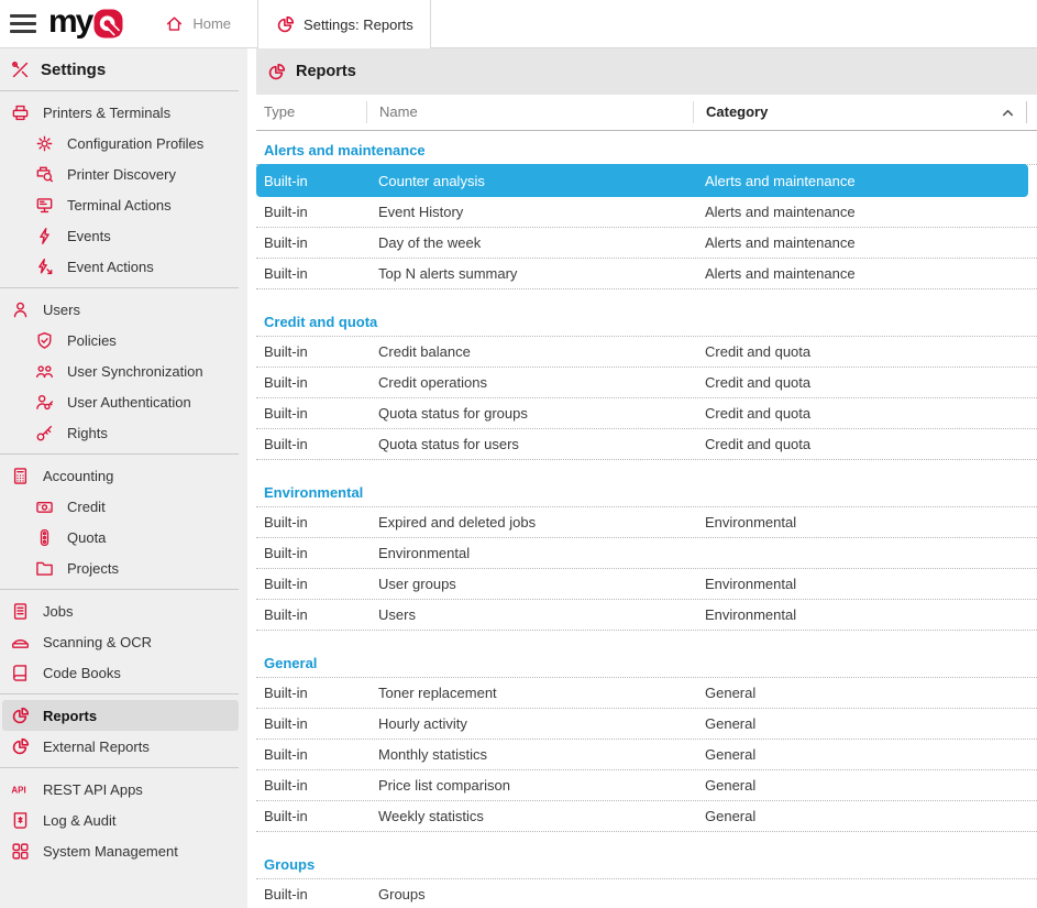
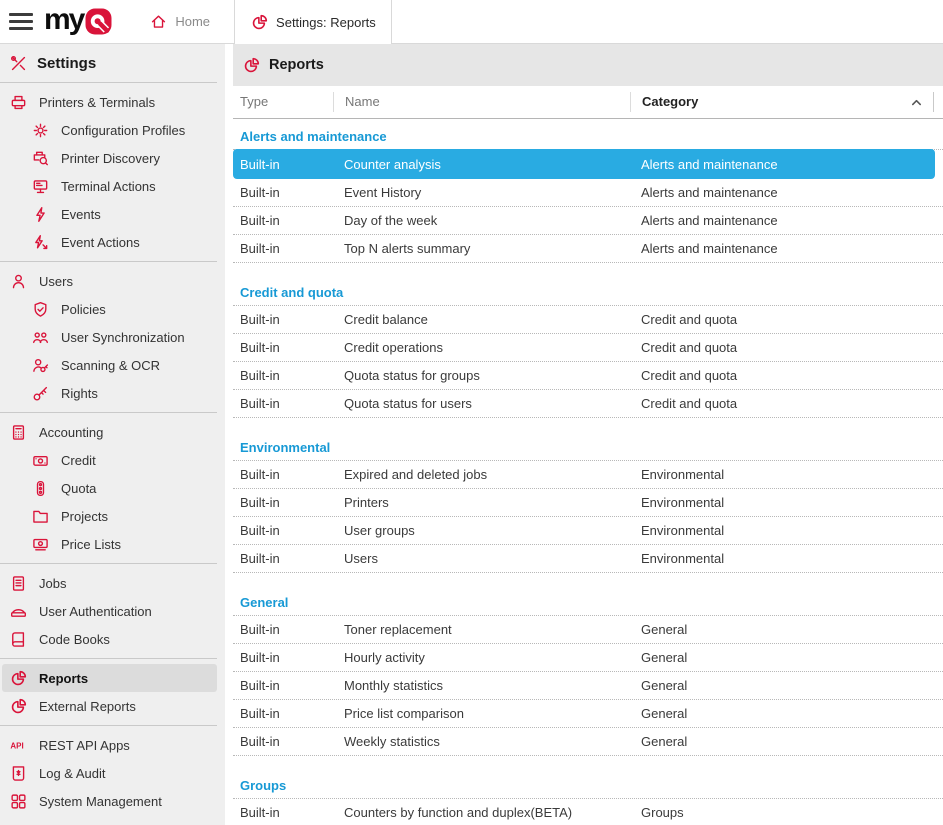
  my
  Home
  Settings: Reports
  Settings
  Printers & Terminals
  Configuration Profiles
  Printer Discovery
  Terminal Actions
  Events
  Event Actions
  Users
  Policies
  User Synchronization
- User Authentication
+ Scanning & OCR
  Rights
  Accounting
  Credit
  Quota
  Projects
+ Price Lists
  Jobs
- Scanning & OCR
+ User Authentication
  Code Books
  Reports
  External Reports
  API
  REST API Apps
  Log & Audit
  System Management
  Reports
  Type
  Name
  Category
  Alerts and maintenance
  Built-in
  Counter analysis
  Alerts and maintenance
  Built-in
  Event History
  Alerts and maintenance
  Built-in
  Day of the week
  Alerts and maintenance
  Built-in
  Top N alerts summary
  Alerts and maintenance
  Credit and quota
  Built-in
  Credit balance
  Credit and quota
  Built-in
  Credit operations
  Credit and quota
  Built-in
  Quota status for groups
  Credit and quota
  Built-in
  Quota status for users
  Credit and quota
  Environmental
  Built-in
  Expired and deleted jobs
  Environmental
  Built-in
+ Printers
  Environmental
  Built-in
  User groups
  Environmental
  Built-in
  Users
  Environmental
  General
  Built-in
  Toner replacement
  General
  Built-in
  Hourly activity
  General
  Built-in
  Monthly statistics
  General
  Built-in
  Price list comparison
  General
  Built-in
  Weekly statistics
  General
  Groups
  Built-in
+ Counters by function and duplex(BETA)
  Groups
